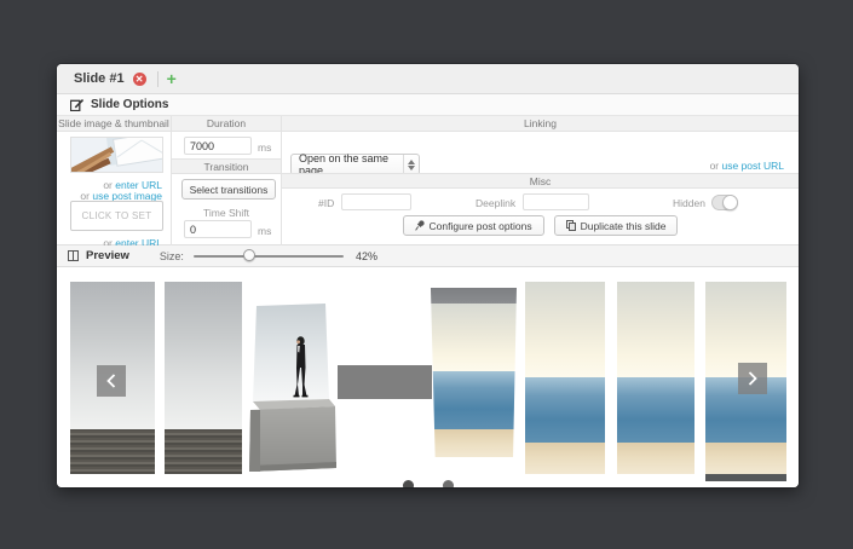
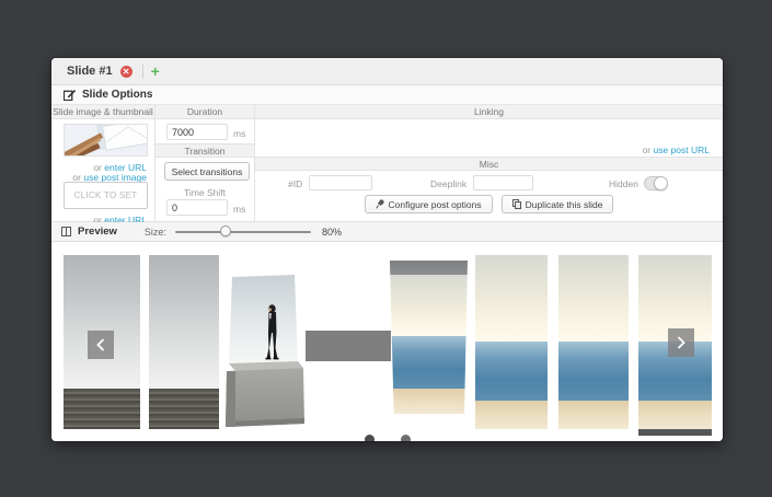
  Slide #1
  ✕
  +
  Slide Options
  Slide image & thumbnail
  or enter URL
  or use post image
  CLICK TO SET
  or enter URL
  Duration
  7000
  ms
  Transition
  Select transitions
  Time Shift
  0
  ms
  Linking
- Open on the same page
  or use post URL
  Misc
  #ID
  Deeplink
  Hidden
  Configure post options
  Duplicate this slide
  Preview
  Size:
- 42%
+ 80%
